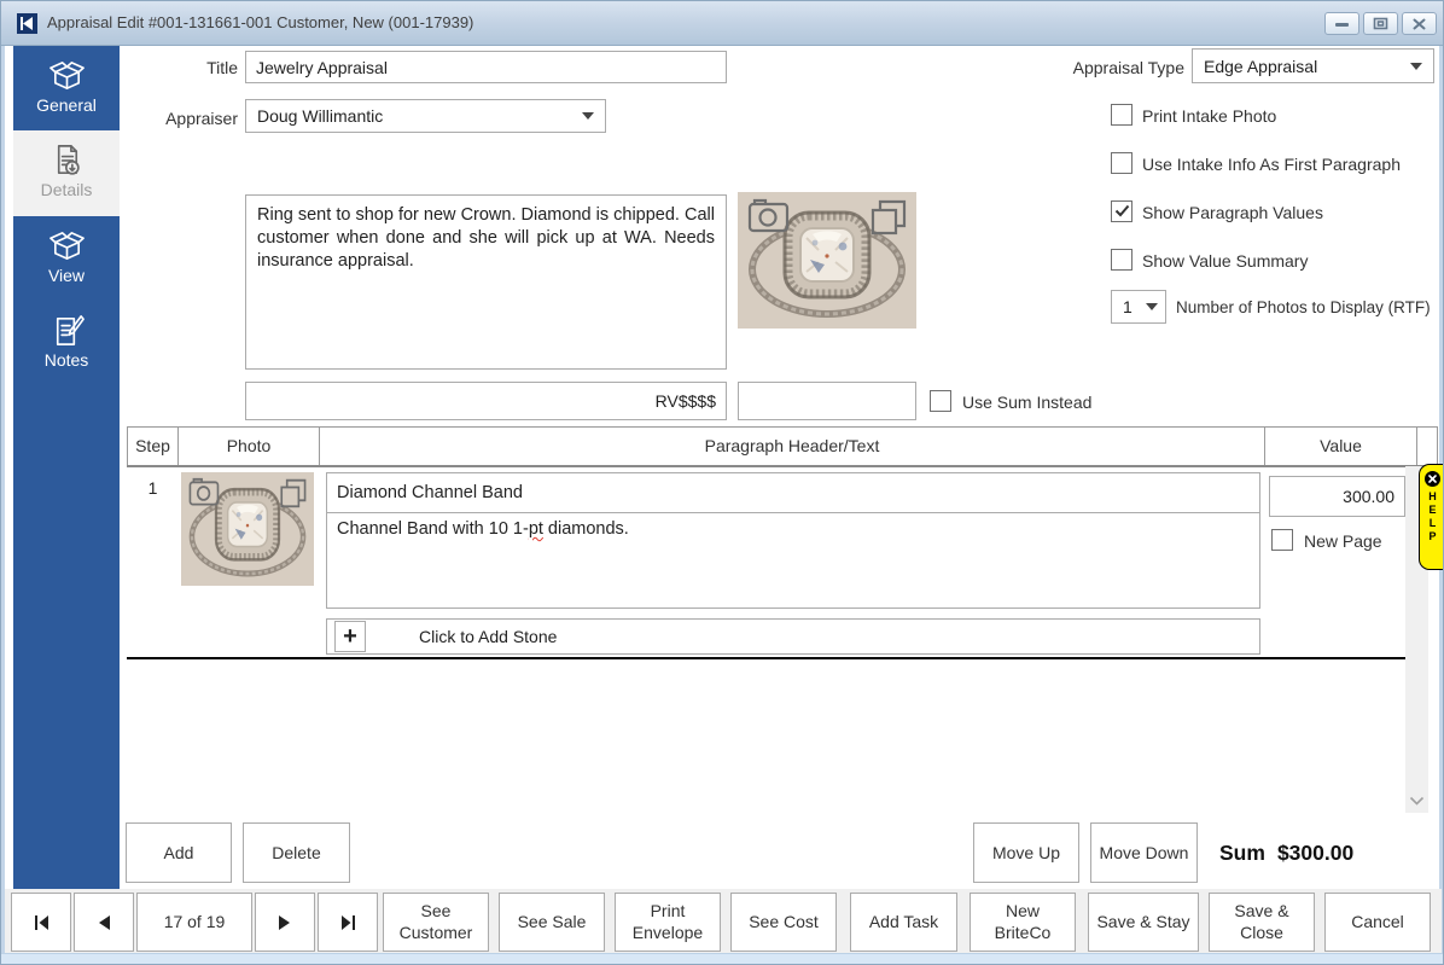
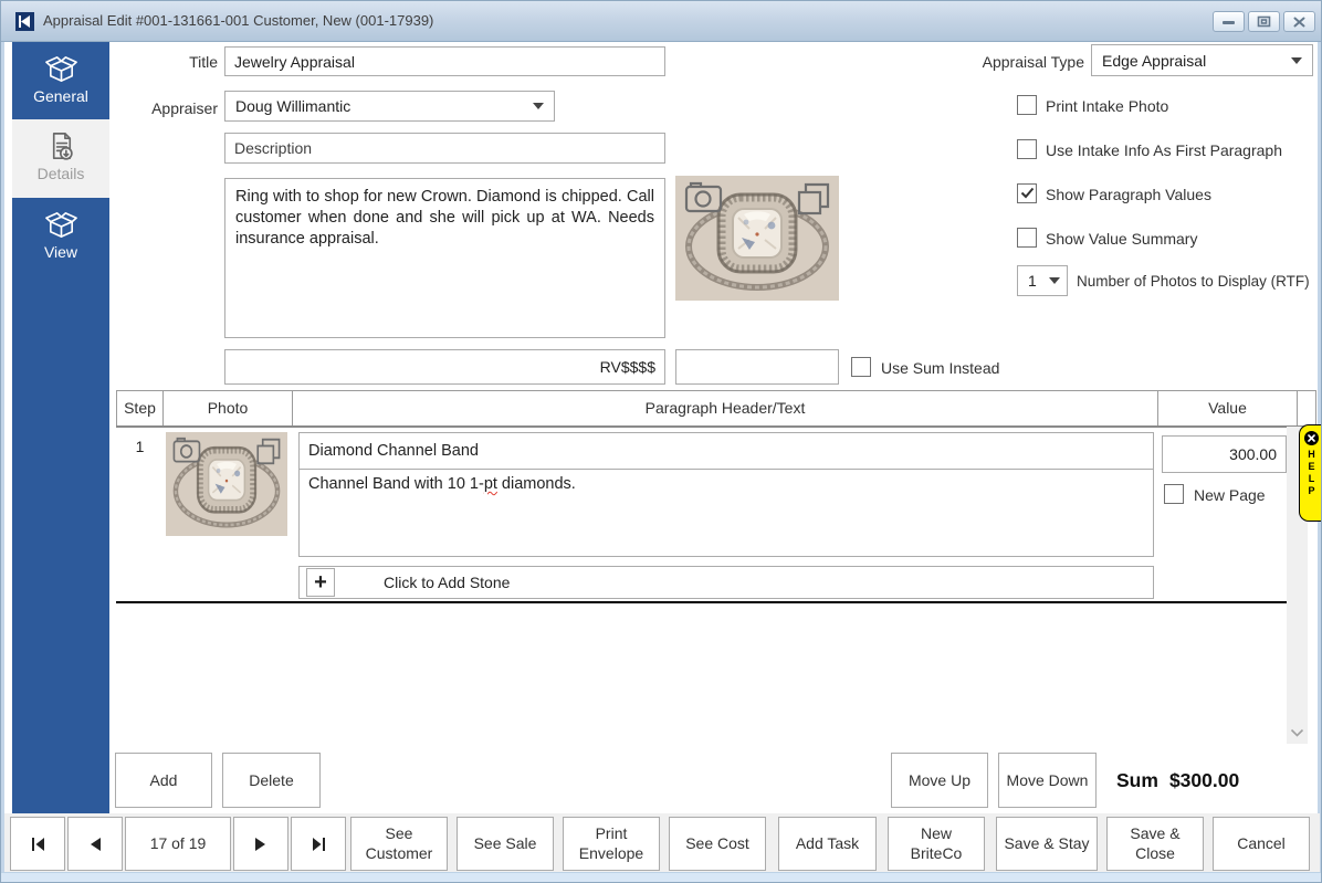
  Appraisal Edit #001-131661-001 Customer, New (001-17939)
  General
  Details
  View
- Notes
  Title
  Jewelry Appraisal
  Appraiser
  Doug Willimantic
+ Description
- Ring sent to shop for new Crown. Diamond is chipped. Call customer when done and she will pick up at WA. Needs insurance appraisal.
+ Ring with to shop for new Crown. Diamond is chipped. Call customer when done and she will pick up at WA. Needs insurance appraisal.
  RV$$$$
  Use Sum Instead
  Appraisal Type
  Edge Appraisal
  Print Intake Photo
  Use Intake Info As First Paragraph
  Show Paragraph Values
  Show Value Summary
  1
  Number of Photos to Display (RTF)
  Step
  Photo
  Paragraph Header/Text
  Value
  1
  Diamond Channel Band
  Channel Band with 10 1-pt diamonds.
  300.00
  New Page
  +
  Click to Add Stone
  HELP
  Add
  Delete
  Move Up
  Move Down
  Sum $300.00
  17 of 19
  See Customer
  See Sale
  Print Envelope
  See Cost
  Add Task
  New BriteCo
  Save & Stay
  Save & Close
  Cancel
